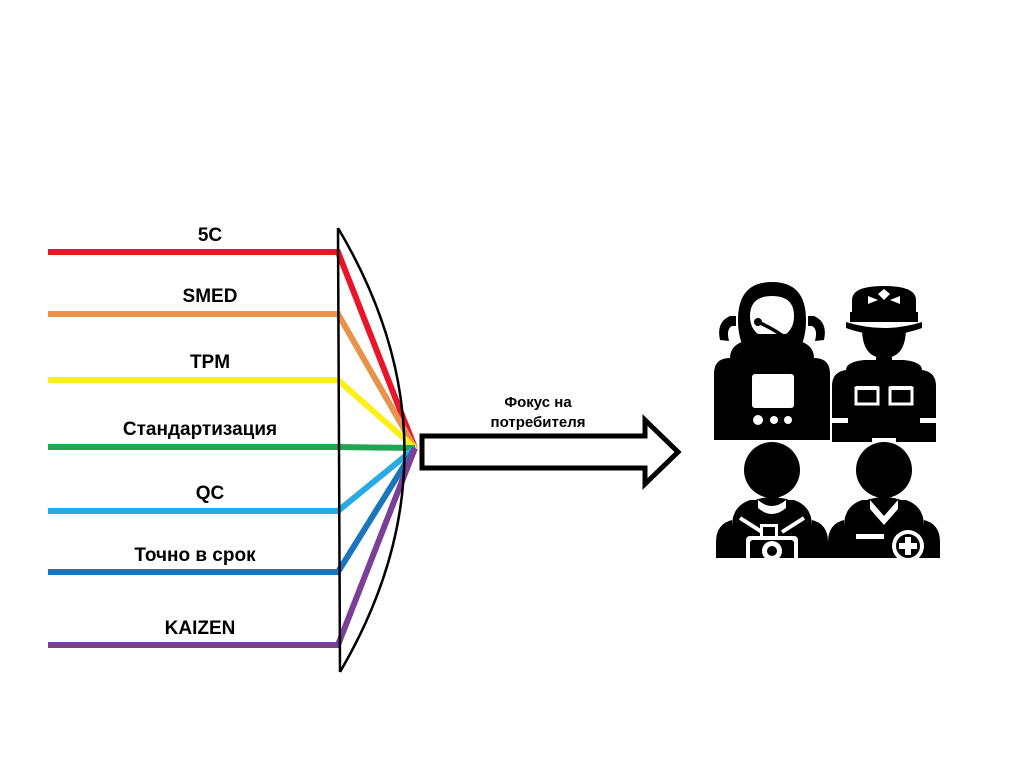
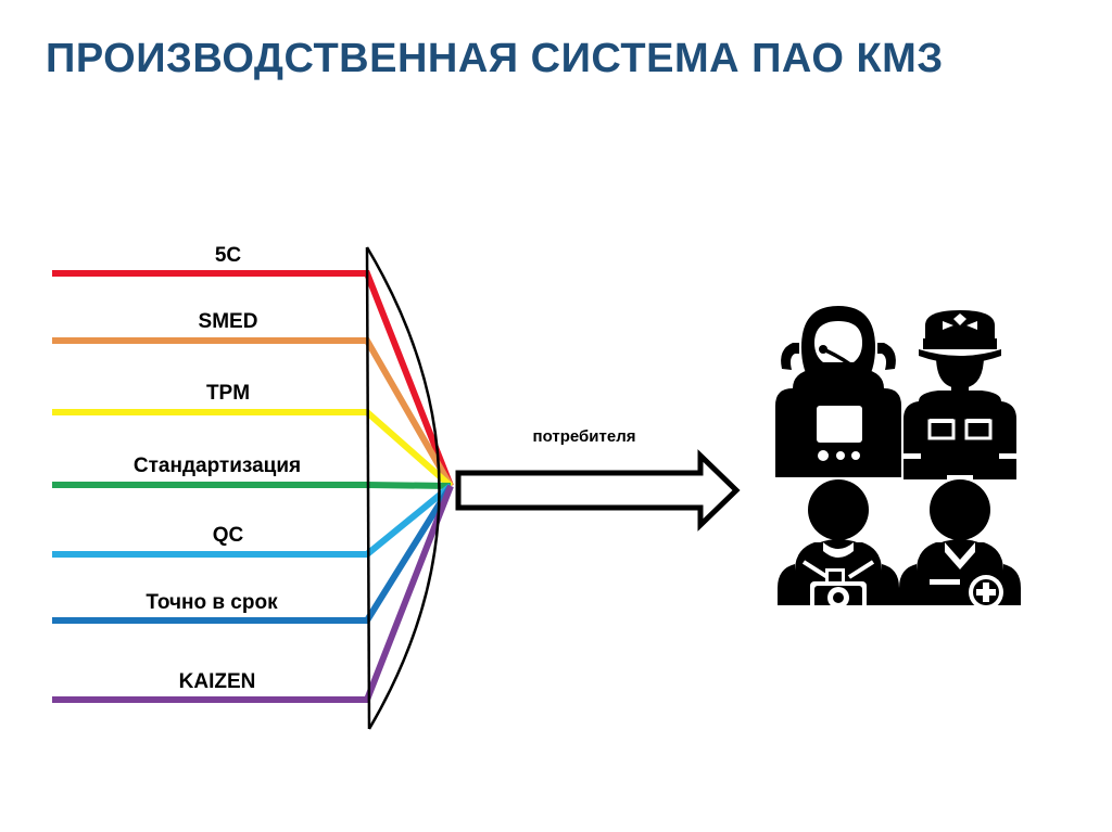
+ ПРОИЗВОДСТВЕННАЯ СИСТЕМА ПАО КМЗ
  5C
  SMED
  TPM
  Стандартизация
  QC
  Точно в срок
  KAIZEN
- Фокус на
  потребителя
